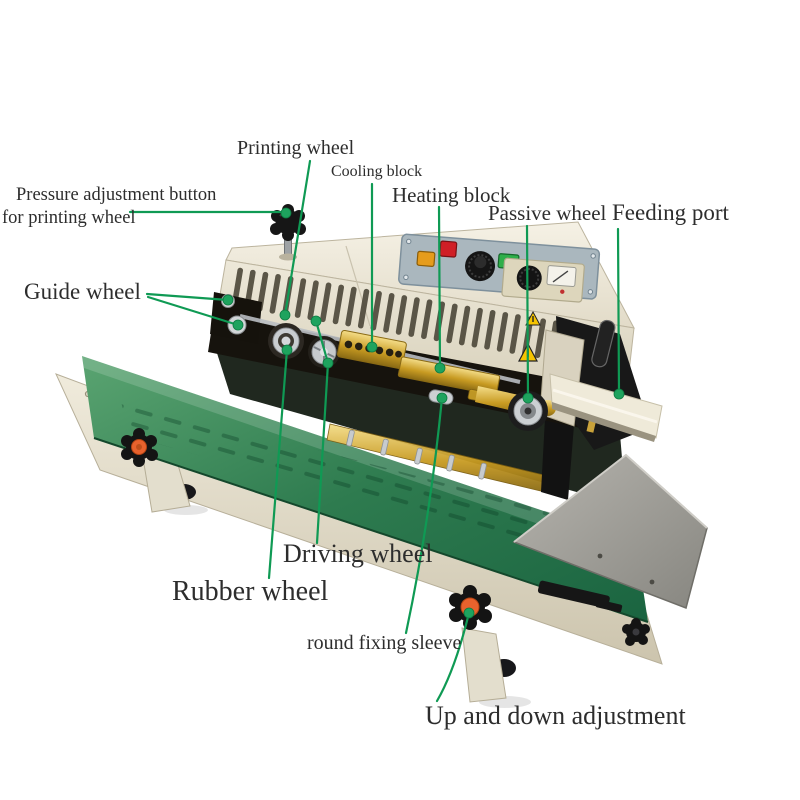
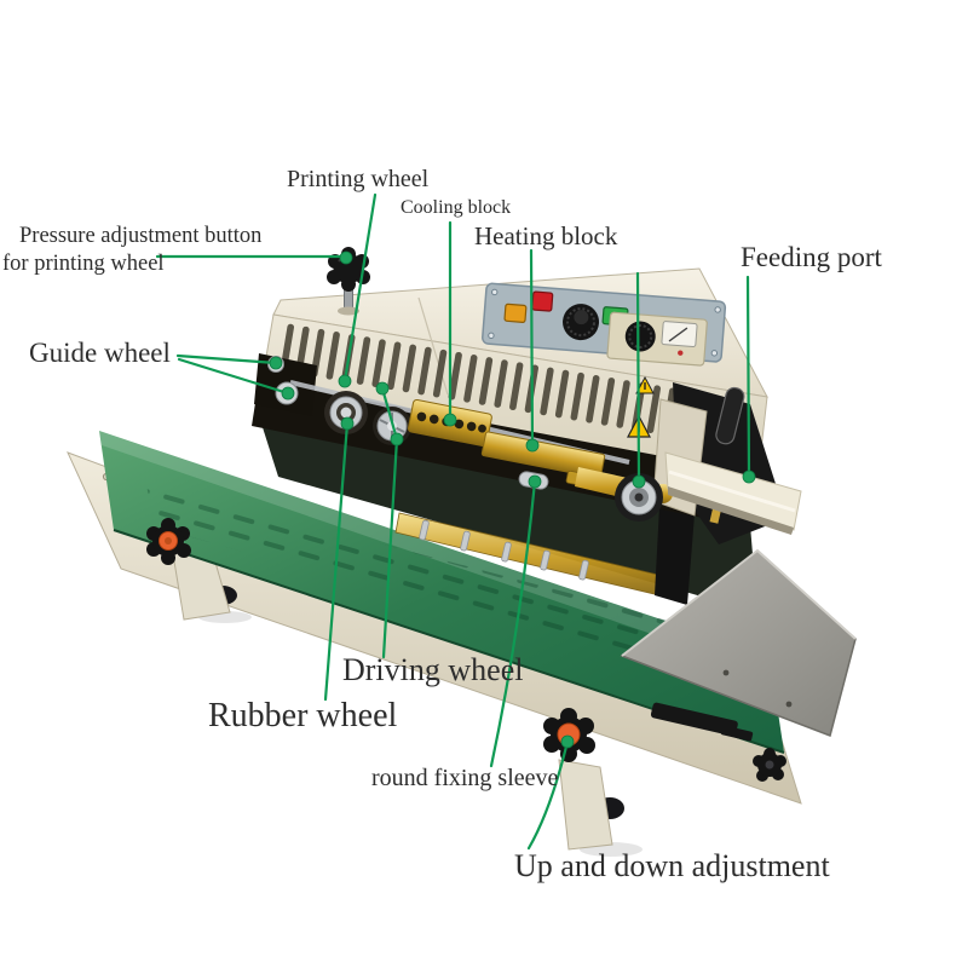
  Pressure adjustment button
  for printing wheel
  Printing wheel
  Cooling block
  Heating block
- Passive wheel
  Feeding port
  Guide wheel
  Driving wheel
  Rubber wheel
  round fixing sleeve
  Up and down adjustment
